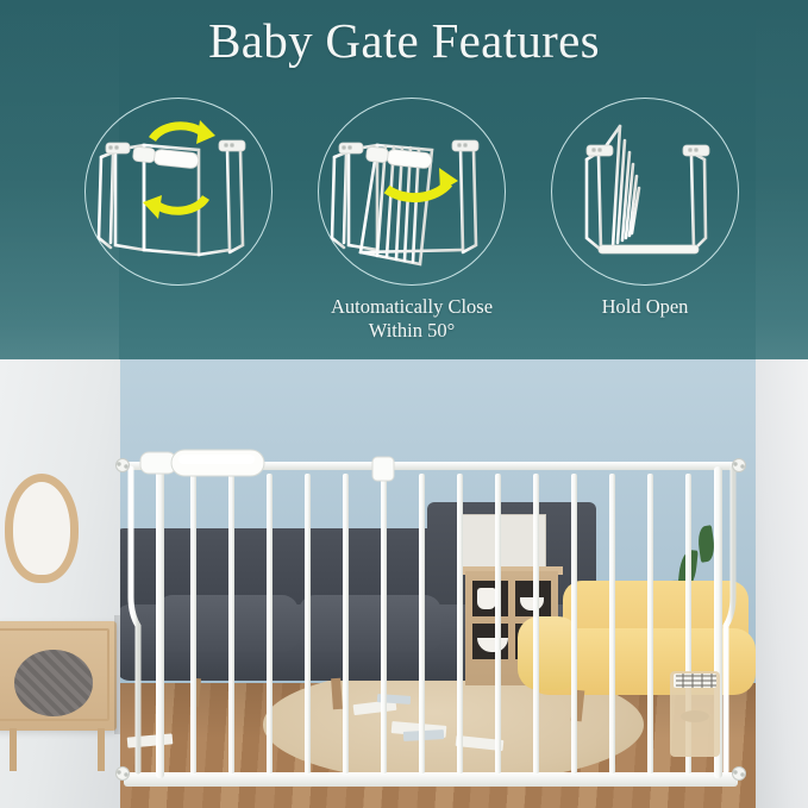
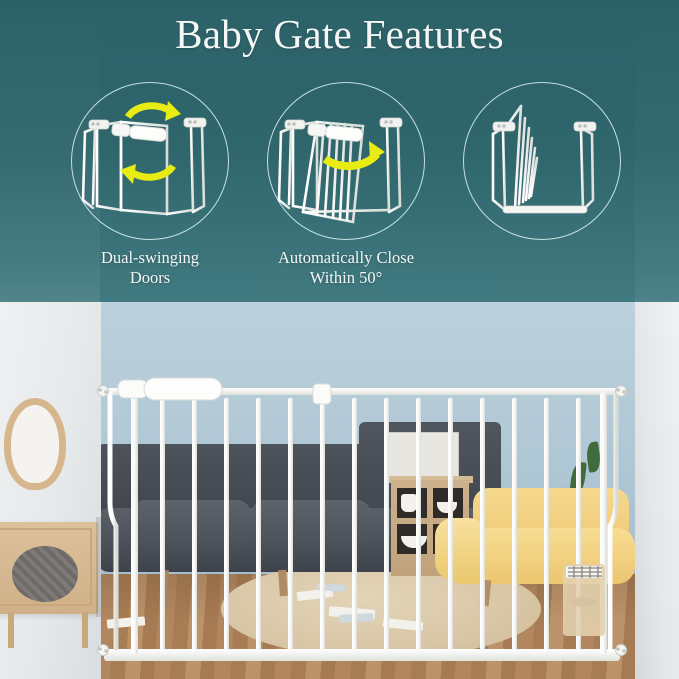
  Baby Gate Features
+ Dual-swinging
+ Doors
  Automatically Close
  Within 50°
- Hold Open
